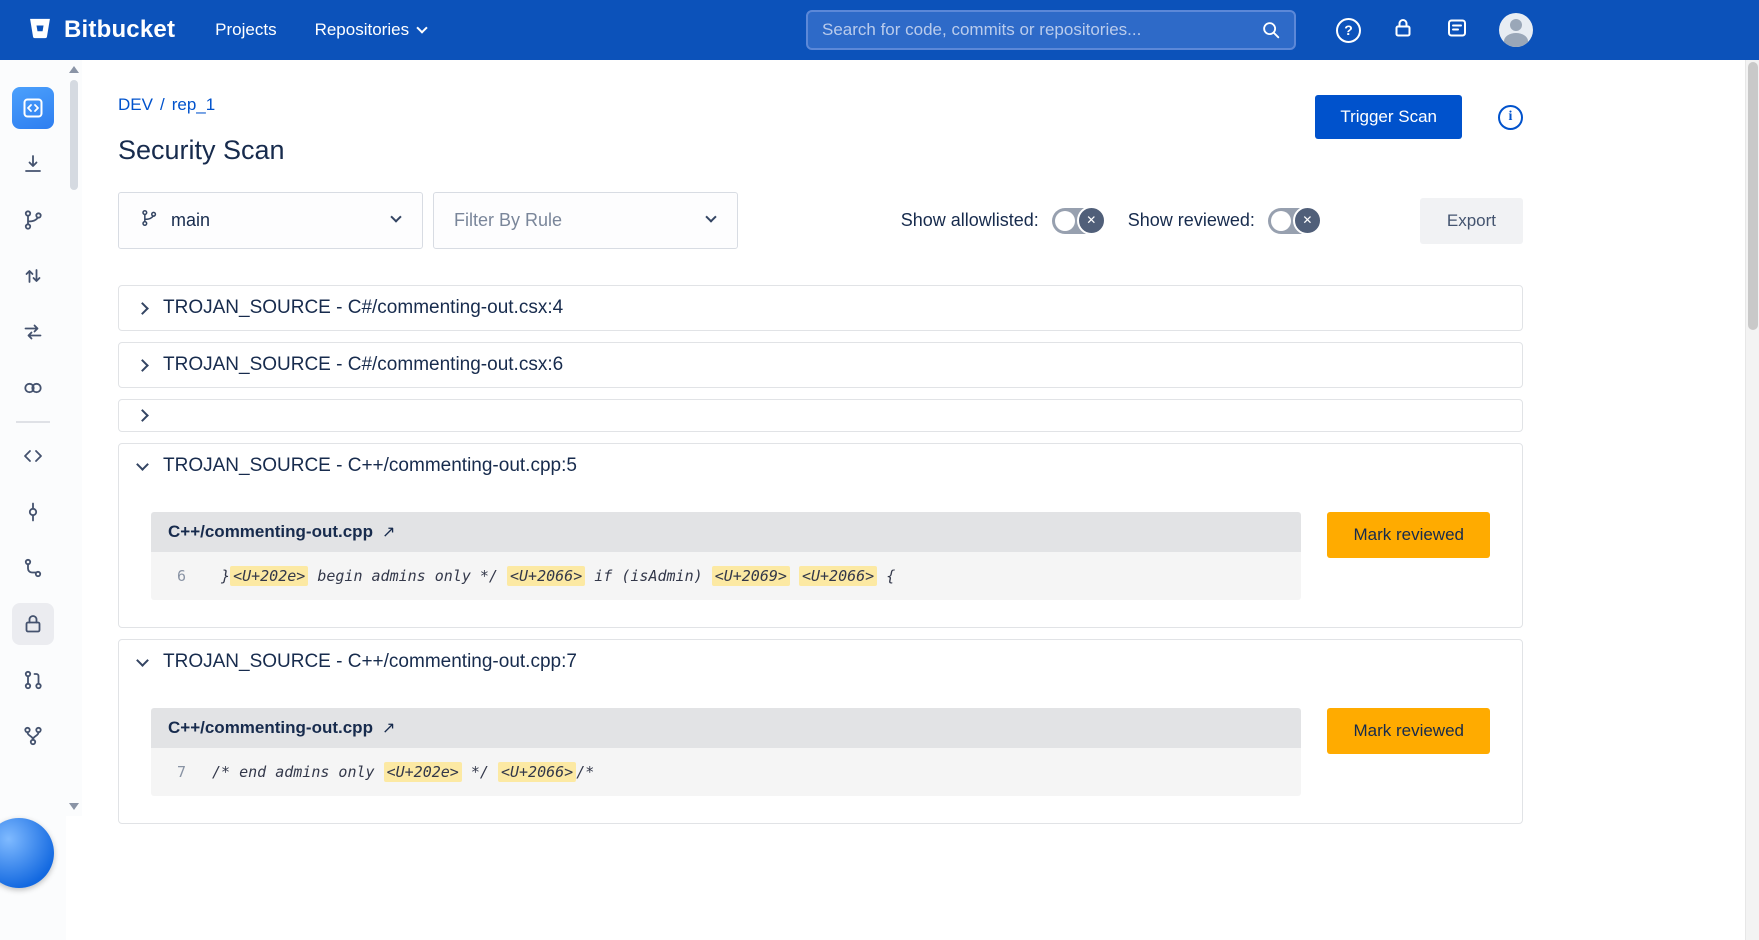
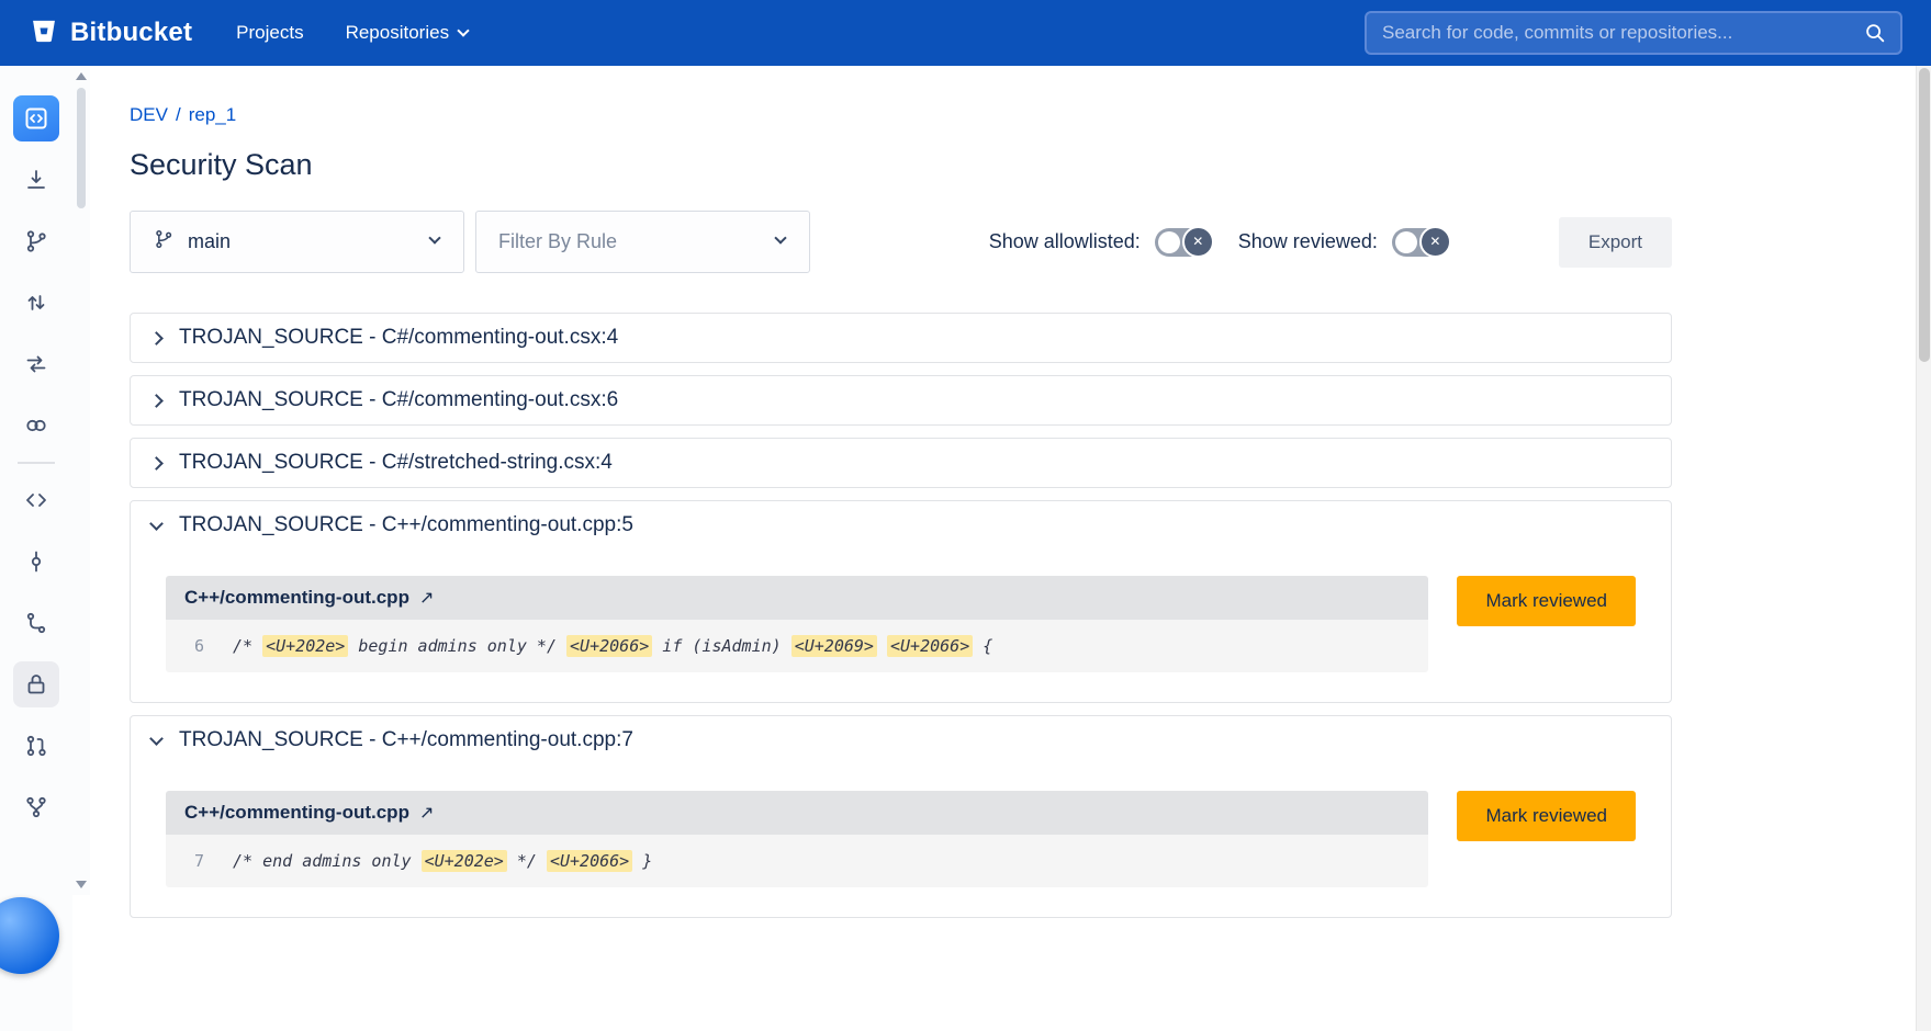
  Bitbucket
  Projects
  Repositories
  Search for code, commits or repositories...
- ?
  DEV
  /
  rep_1
  Security Scan
- Trigger Scan
- i
  main
  Filter By Rule
  Show allowlisted:
  ✕
  Show reviewed:
  ✕
  Export
  TROJAN_SOURCE - C#/commenting-out.csx:4
  TROJAN_SOURCE - C#/commenting-out.csx:6
+ TROJAN_SOURCE - C#/stretched-string.csx:4
  TROJAN_SOURCE - C++/commenting-out.cpp:5
  C++/commenting-out.cpp
  ↗
  6
- } <U+202e> begin admins only */ <U+2066> if (isAdmin) <U+2069> <U+2066> {
+ /* <U+202e> begin admins only */ <U+2066> if (isAdmin) <U+2069> <U+2066> {
  Mark reviewed
  TROJAN_SOURCE - C++/commenting-out.cpp:7
  C++/commenting-out.cpp
  ↗
  7
- /* end admins only <U+202e> */ <U+2066> /*
+ /* end admins only <U+202e> */ <U+2066> }
  Mark reviewed
